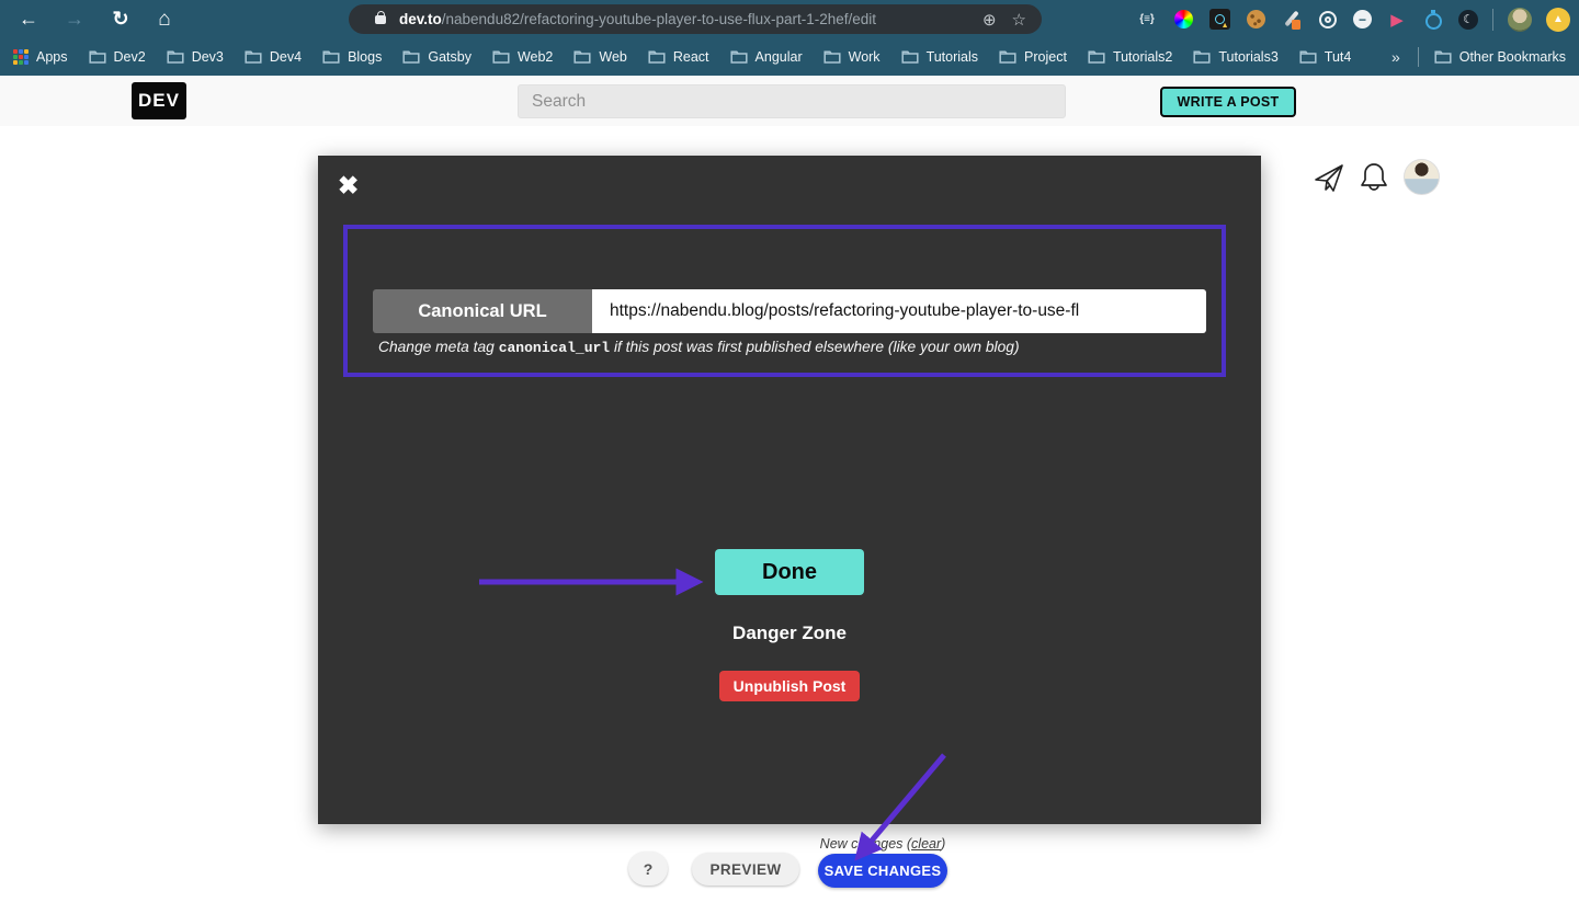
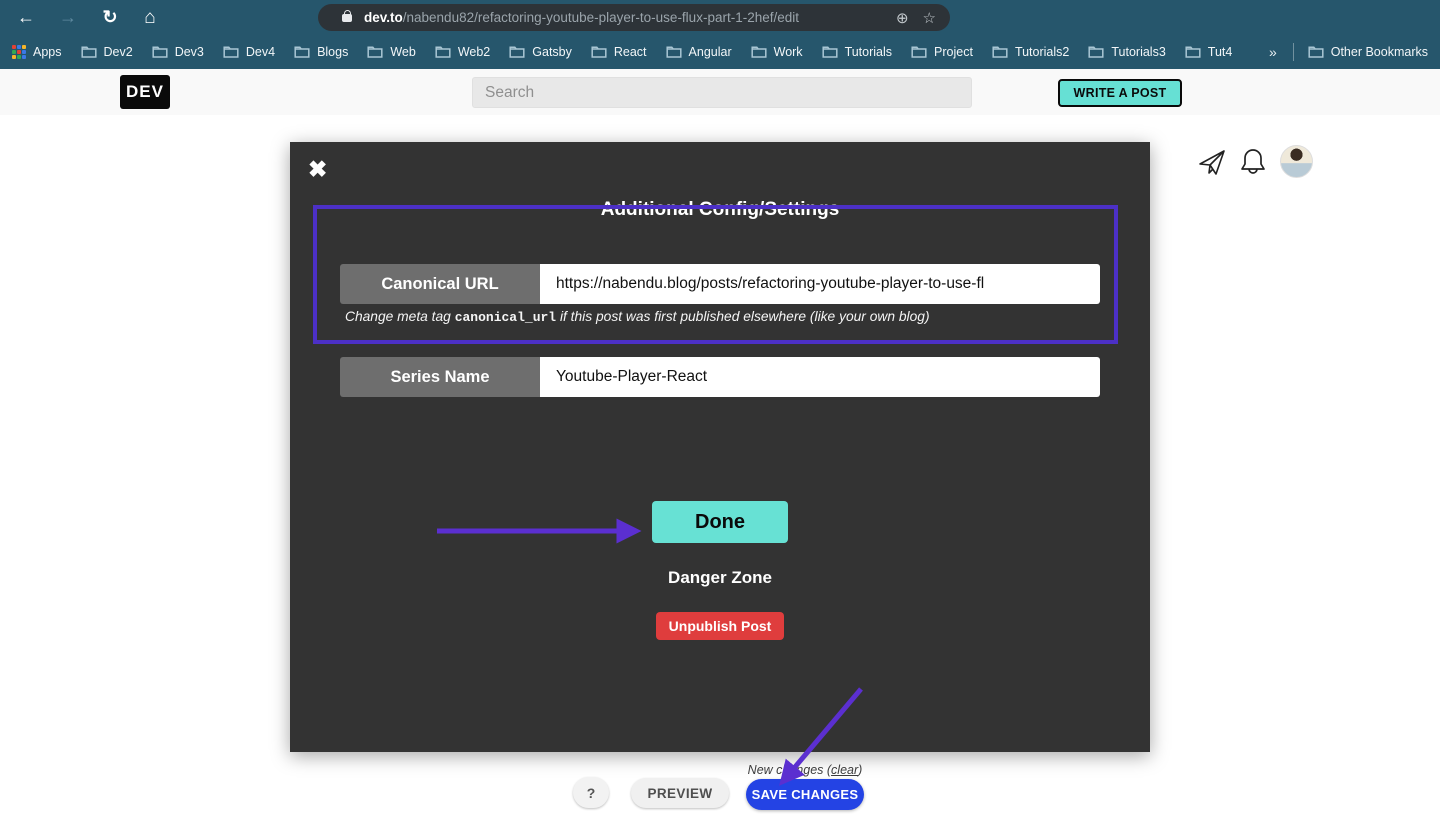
  ←
  →
  ↻
  ⌂
  dev.to/nabendu82/refactoring-youtube-player-to-use-flux-part-1-2hef/edit
  ⊕
  ☆
- {≡}
- −
- ▶
- ☾
- ▲
  Apps
  Dev2
  Dev3
  Dev4
  Blogs
- Gatsby
+ Web
  Web2
- Web
+ Gatsby
  React
  Angular
  Work
  Tutorials
  Project
  Tutorials2
  Tutorials3
  Tut4
  »
  Other Bookmarks
  DEV
  Search
  WRITE A POST
  ✖
+ Additional Config/Settings
  Canonical URL
  https://nabendu.blog/posts/refactoring-youtube-player-to-use-fl
  Change meta tag canonical_url if this post was first published elsewhere (like your own blog)
+ Series Name
+ Youtube-Player-React
  Done
  Danger Zone
  Unpublish Post
  New chnges (clear)
  ?
  PREVIEW
  SAVE CHANGES
